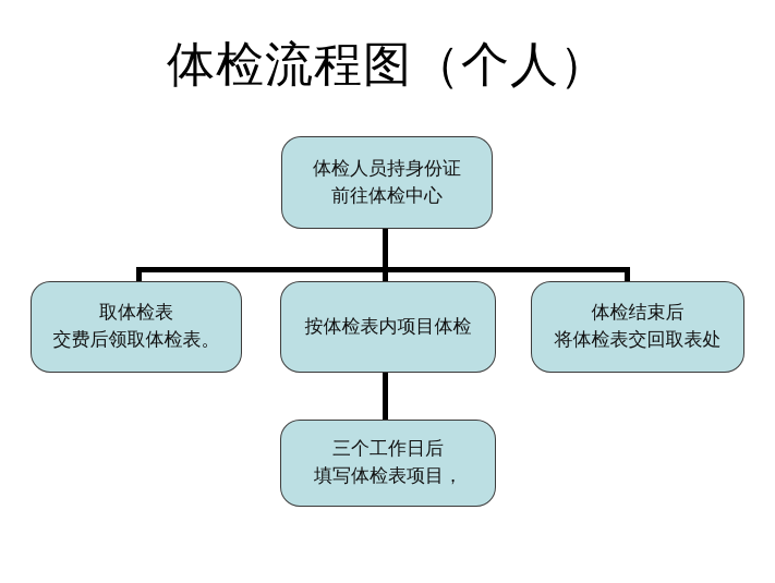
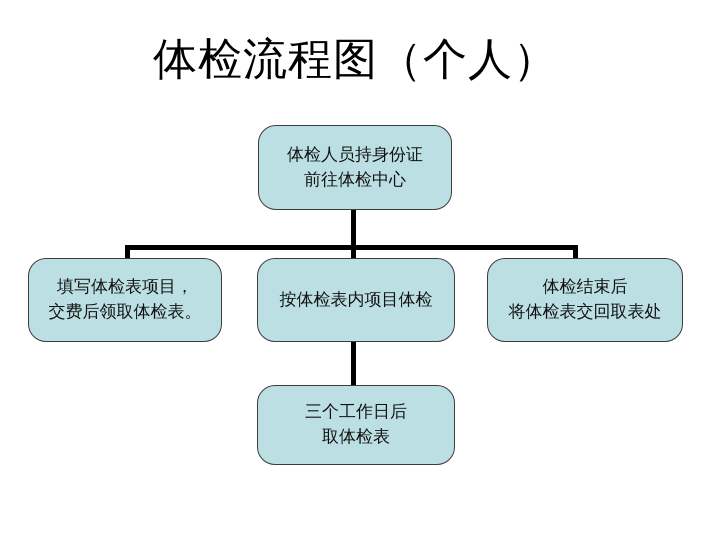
  体检流程图（个人）
  体检人员持身份证
  前往体检中心
- 取体检表
+ 填写体检表项目，
  交费后领取体检表。
  按体检表内项目体检
  体检结束后
  将体检表交回取表处
  三个工作日后
- 填写体检表项目，
+ 取体检表
